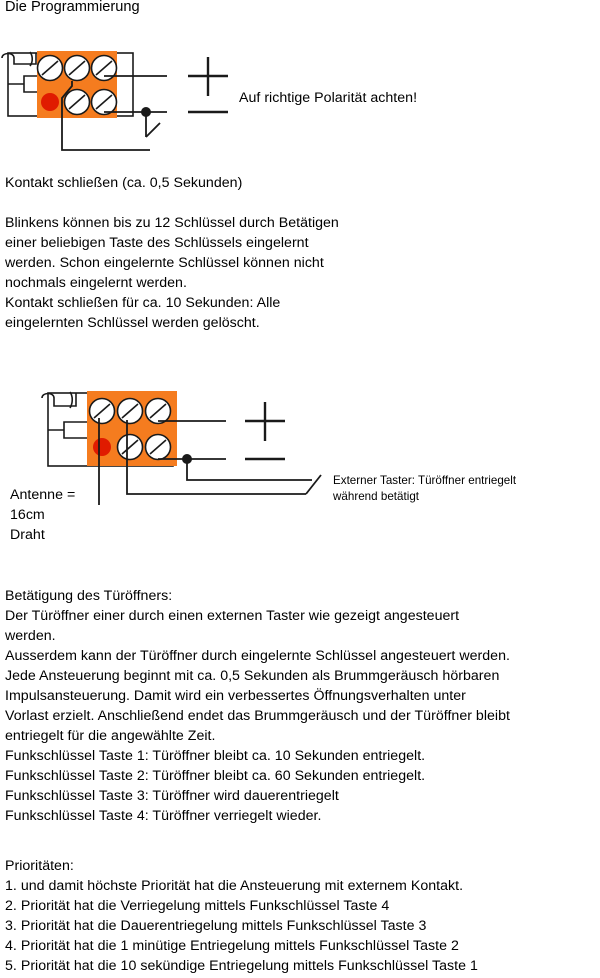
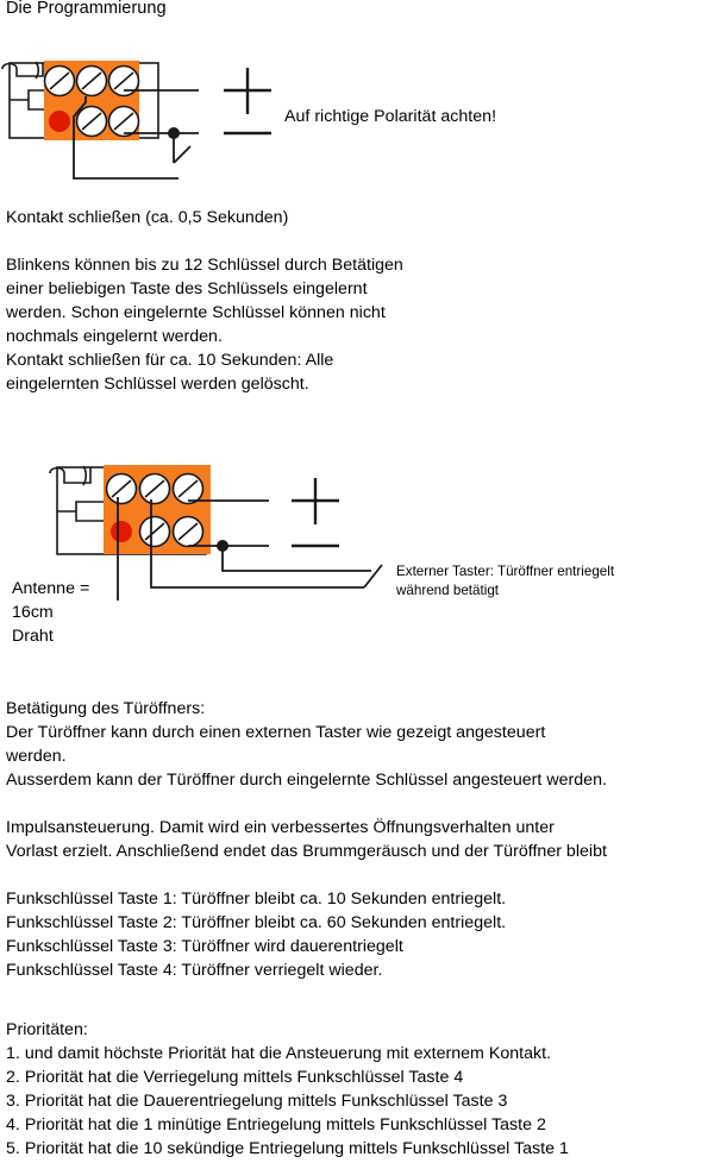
  Die Programmierung
  Auf richtige Polarität achten!
  Kontakt schließen (ca. 0,5 Sekunden)
  Blinkens können bis zu 12 Schlüssel durch Betätigen
  einer beliebigen Taste des Schlüssels eingelernt
  werden. Schon eingelernte Schlüssel können nicht
  nochmals eingelernt werden.
  Kontakt schließen für ca. 10 Sekunden: Alle
  eingelernten Schlüssel werden gelöscht.
  Externer Taster: Türöffner entriegelt
  während betätigt
  Antenne =
  16cm
  Draht
  Betätigung des Türöffners:
- Der Türöffner einer durch einen externen Taster wie gezeigt angesteuert
+ Der Türöffner kann durch einen externen Taster wie gezeigt angesteuert
  werden.
  Ausserdem kann der Türöffner durch eingelernte Schlüssel angesteuert werden.
- Jede Ansteuerung beginnt mit ca. 0,5 Sekunden als Brummgeräusch hörbaren
  Impulsansteuerung. Damit wird ein verbessertes Öffnungsverhalten unter
  Vorlast erzielt. Anschließend endet das Brummgeräusch und der Türöffner bleibt
- entriegelt für die angewählte Zeit.
  Funkschlüssel Taste 1: Türöffner bleibt ca. 10 Sekunden entriegelt.
  Funkschlüssel Taste 2: Türöffner bleibt ca. 60 Sekunden entriegelt.
  Funkschlüssel Taste 3: Türöffner wird dauerentriegelt
  Funkschlüssel Taste 4: Türöffner verriegelt wieder.
  Prioritäten:
  1. und damit höchste Priorität hat die Ansteuerung mit externem Kontakt.
  2. Priorität hat die Verriegelung mittels Funkschlüssel Taste 4
  3. Priorität hat die Dauerentriegelung mittels Funkschlüssel Taste 3
  4. Priorität hat die 1 minütige Entriegelung mittels Funkschlüssel Taste 2
  5. Priorität hat die 10 sekündige Entriegelung mittels Funkschlüssel Taste 1
